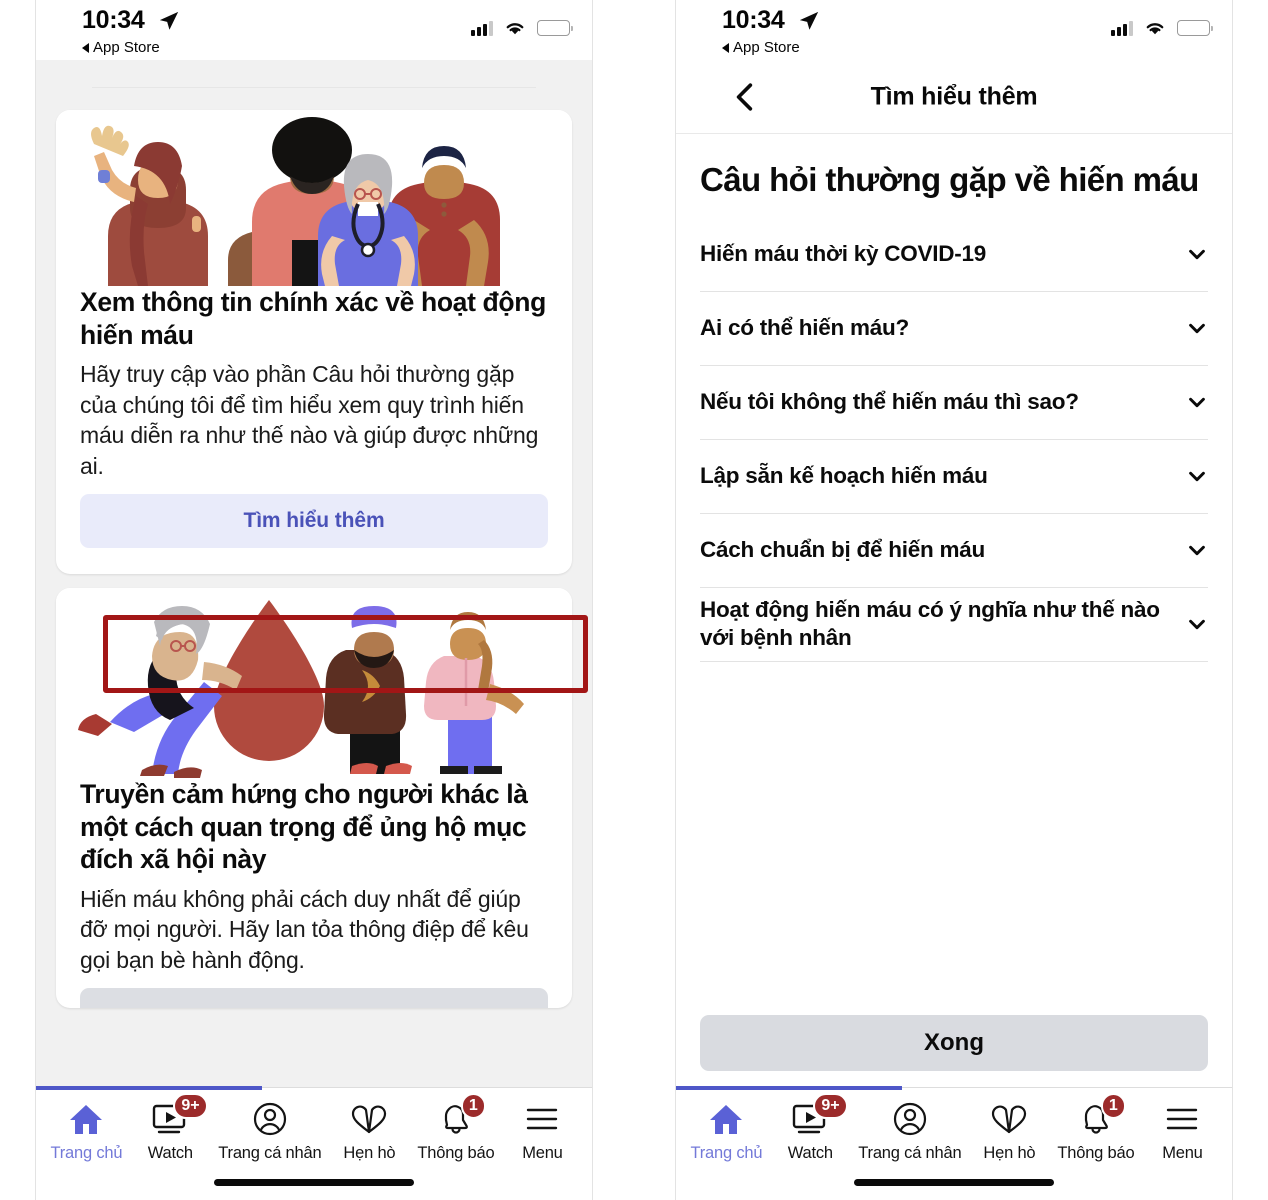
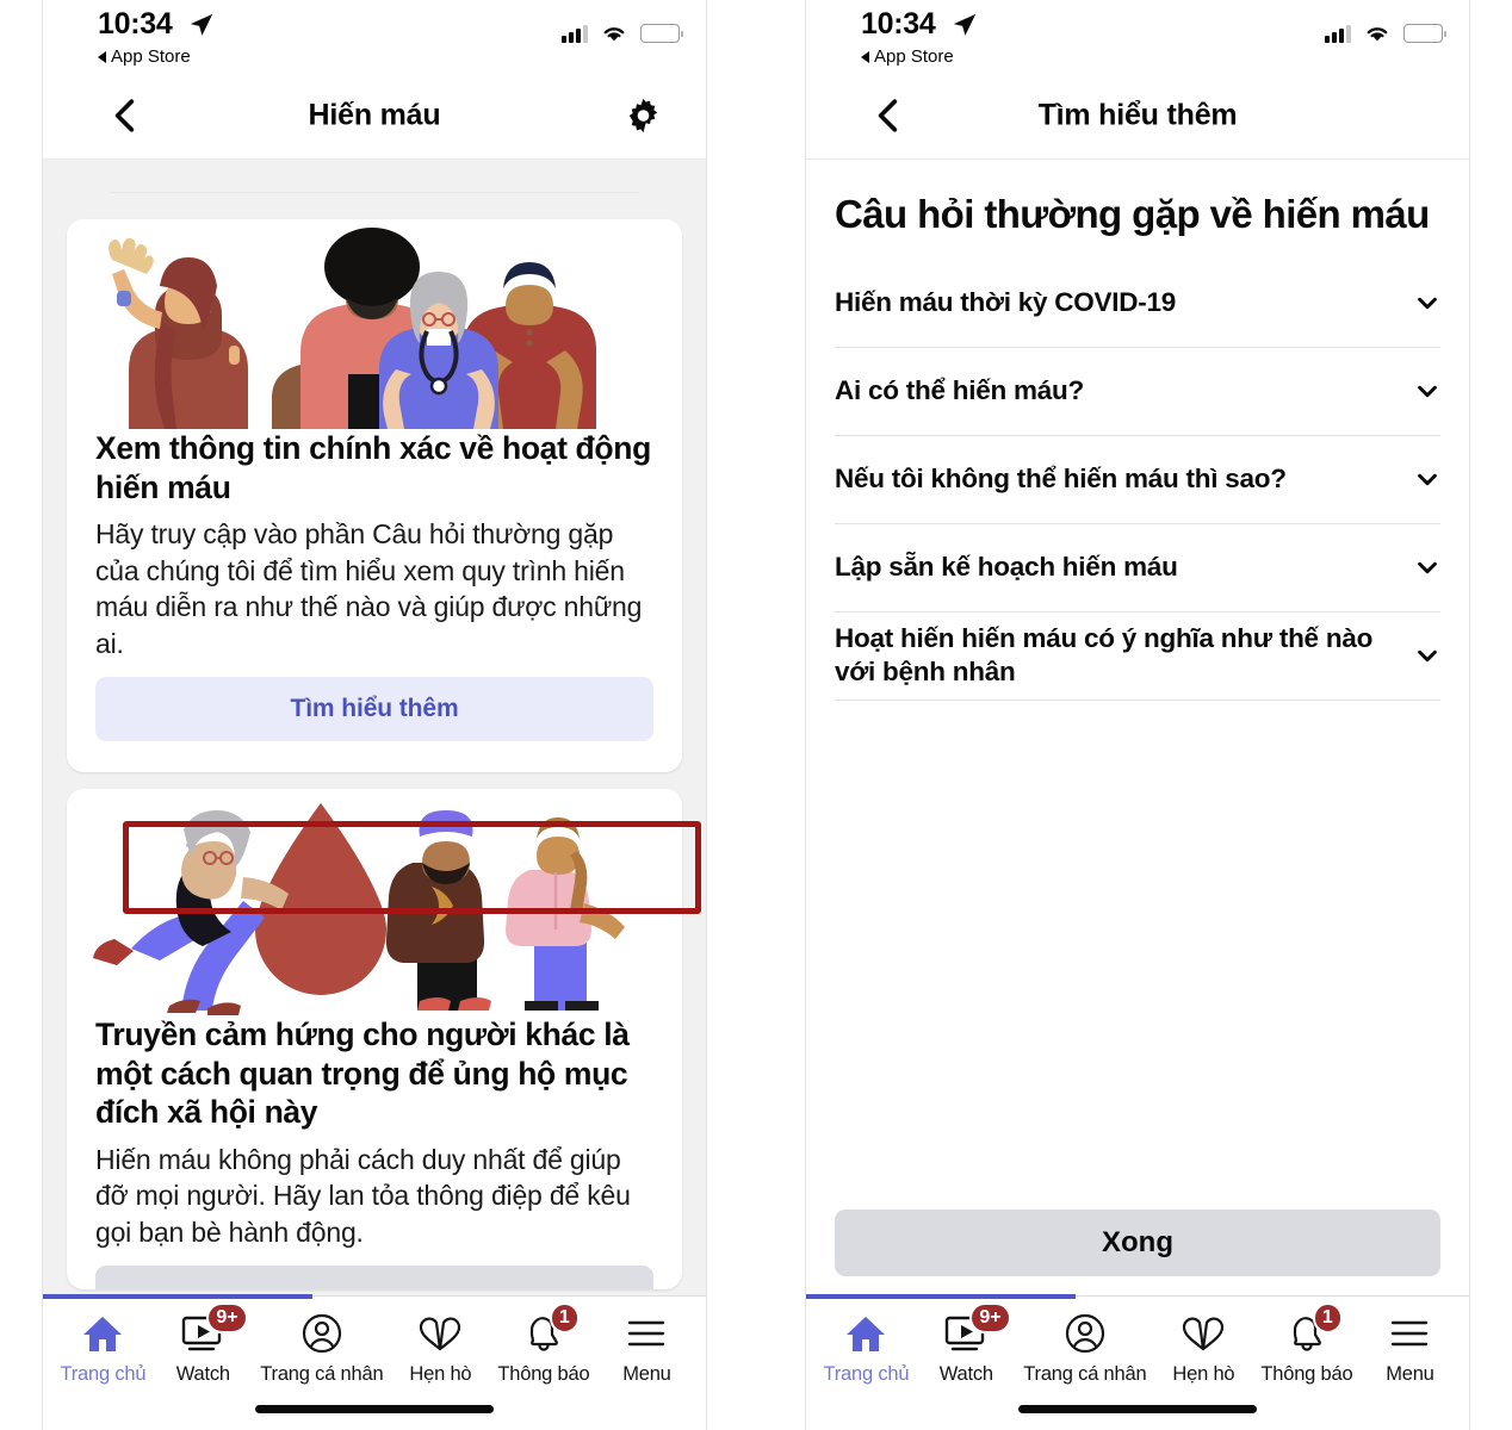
  10:34
  App Store
+ Hiến máu
  Xem thông tin chính xác về hoạt động hiến máu
  Hãy truy cập vào phần Câu hỏi thường gặp của chúng tôi để tìm hiểu xem quy trình hiến máu diễn ra như thế nào và giúp được những ai.
  Tìm hiểu thêm
  Truyền cảm hứng cho người khác là một cách quan trọng để ủng hộ mục đích xã hội này
  Hiến máu không phải cách duy nhất để giúp đỡ mọi người. Hãy lan tỏa thông điệp để kêu gọi bạn bè hành động.
  Trang chủ
  9+
  Watch
  Trang cá nhân
  Hẹn hò
  1
  Thông báo
  Menu
  10:34
  App Store
  Tìm hiểu thêm
  Câu hỏi thường gặp về hiến máu
  Hiến máu thời kỳ COVID-19
  Ai có thể hiến máu?
  Nếu tôi không thể hiến máu thì sao?
  Lập sẵn kế hoạch hiến máu
- Cách chuẩn bị để hiến máu
- Hoạt động hiến máu có ý nghĩa như thế nào với bệnh nhân
+ Hoạt hiến hiến máu có ý nghĩa như thế nào với bệnh nhân
  Xong
  Trang chủ
  9+
  Watch
  Trang cá nhân
  Hẹn hò
  1
  Thông báo
  Menu
